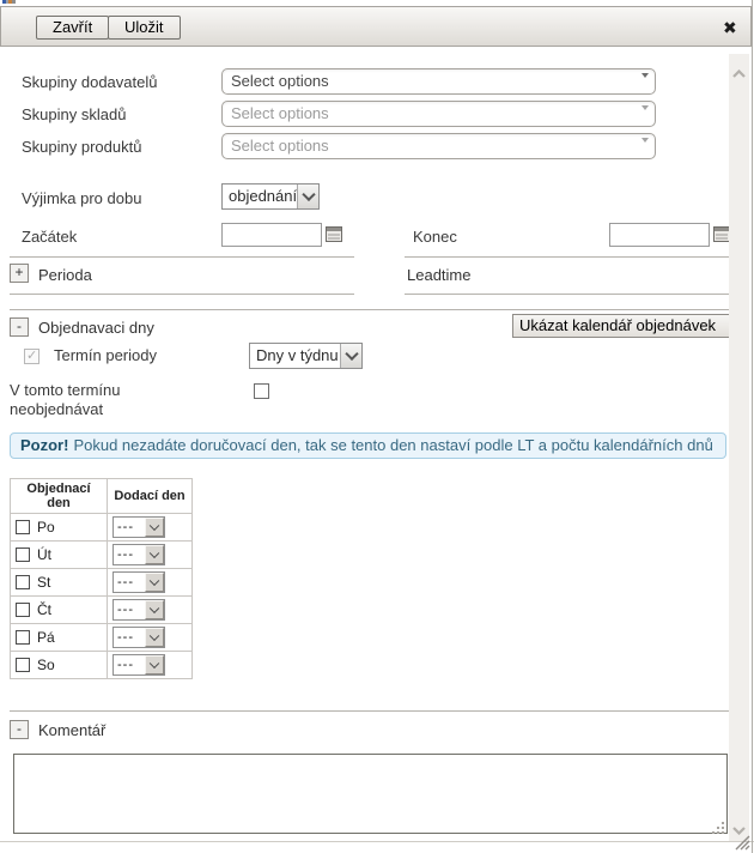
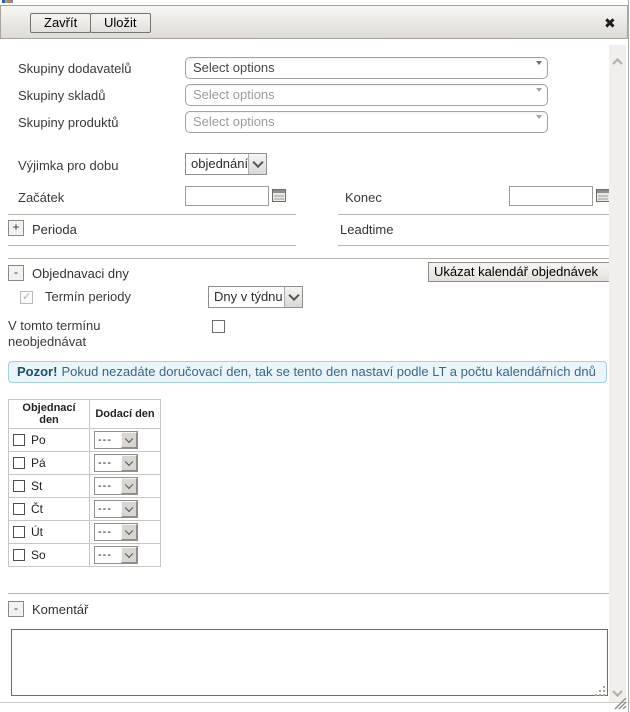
  Zavřít
  Uložit
  ✖
  Skupiny dodavatelů
  Select options
  Skupiny skladů
  Select options
  Skupiny produktů
  Select options
  Výjimka pro dobu
  objednání
  Začátek
  Konec
  +
  Perioda
  Leadtime
  -
  Objednavaci dny
  Ukázat kalendář objednávek
  Termín periody
  Dny v týdnu
  V tomto termínu neobjednávat
  Pozor! Pokud nezadáte doručovací den, tak se tento den nastaví podle LT a počtu kalendářních dnů
  Objednací den	Dodací den
  Po	---
- Út	---
+ Pá	---
  St	---
  Čt	---
- Pá	---
+ Út	---
  So	---
  -
  Komentář
